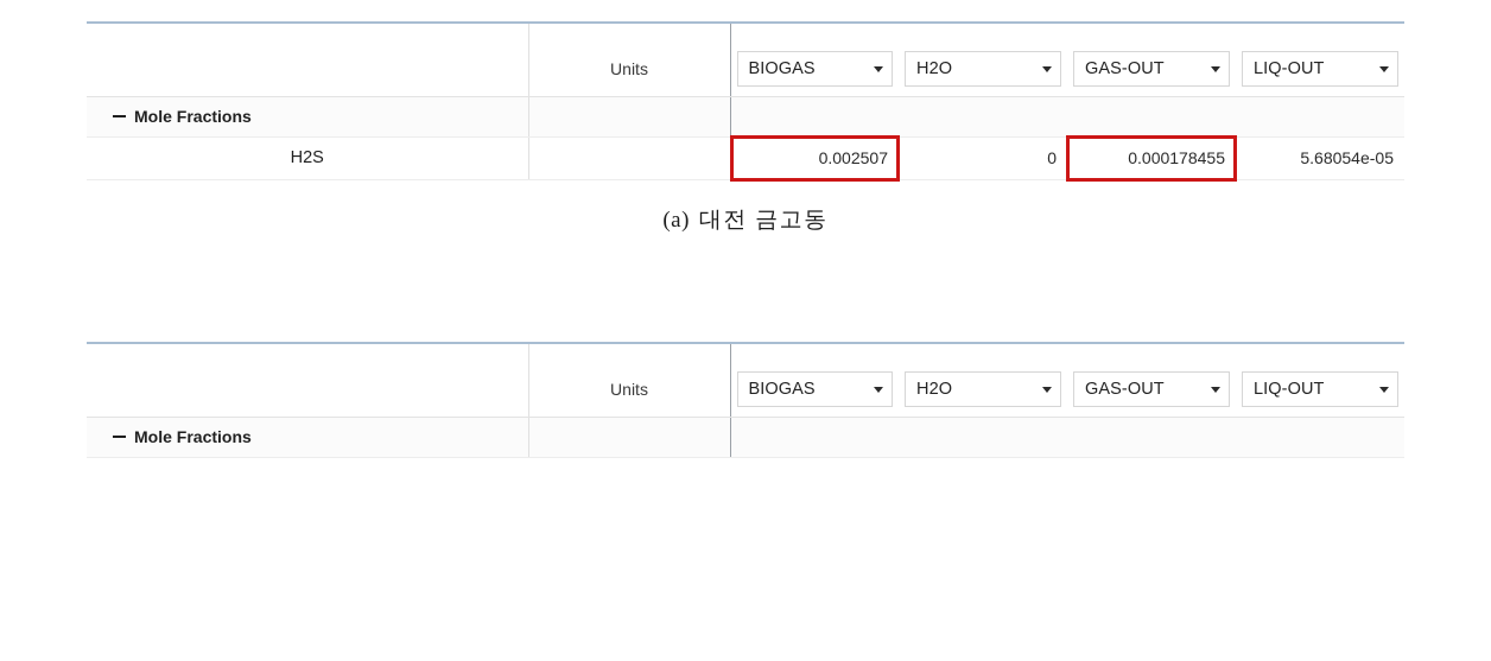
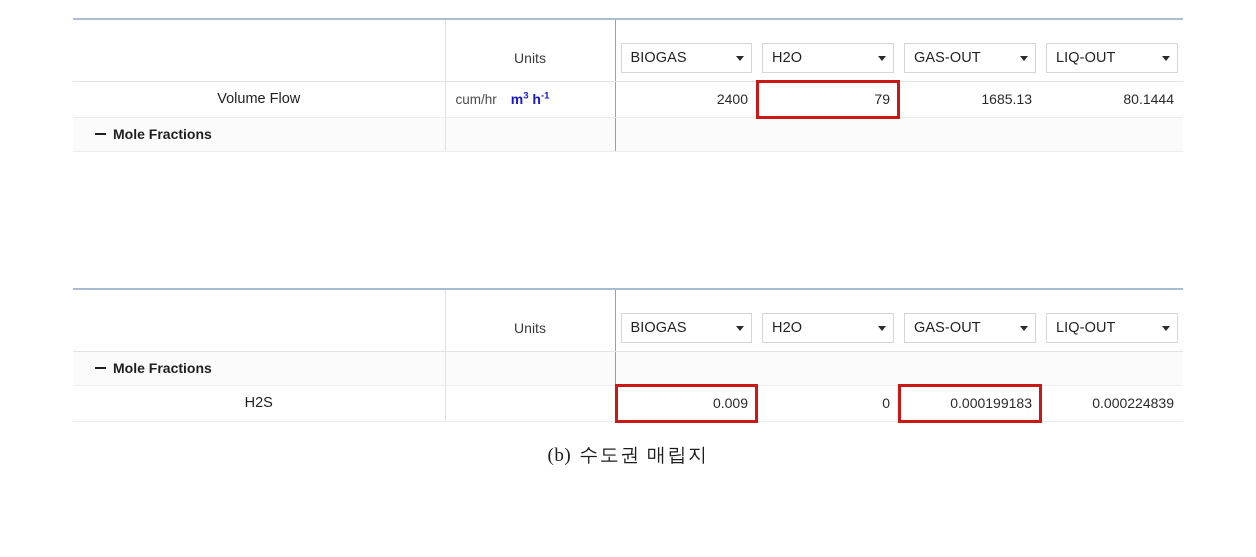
  	Units	BIOGAS	H2O	GAS-OUT	LIQ-OUT
+ Volume Flow	cum/hr m3 h-1	2400	79	1685.13	80.1444
  Mole Fractions
- H2S		0.002507	0	0.000178455	5.68054e-05
- (a) 대전 금고동
  	Units	BIOGAS	H2O	GAS-OUT	LIQ-OUT
  Mole Fractions
+ H2S		0.009	0	0.000199183	0.000224839
+ (b) 수도권 매립지
